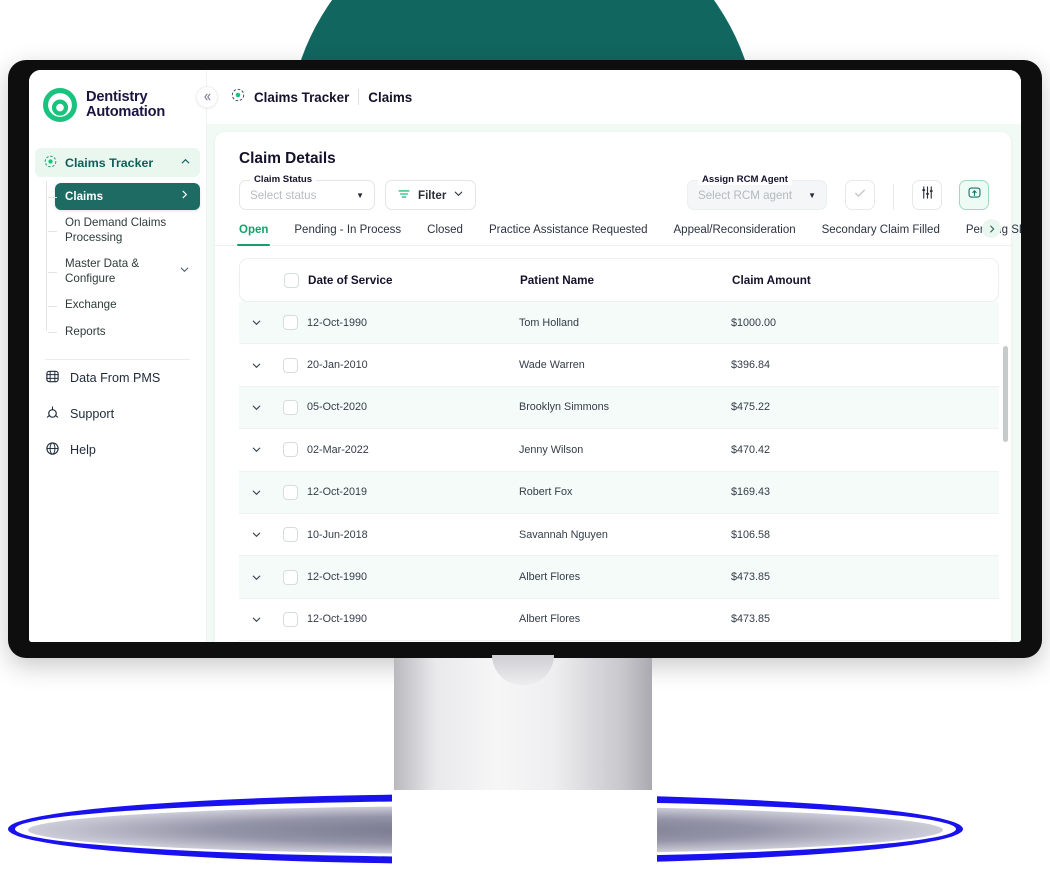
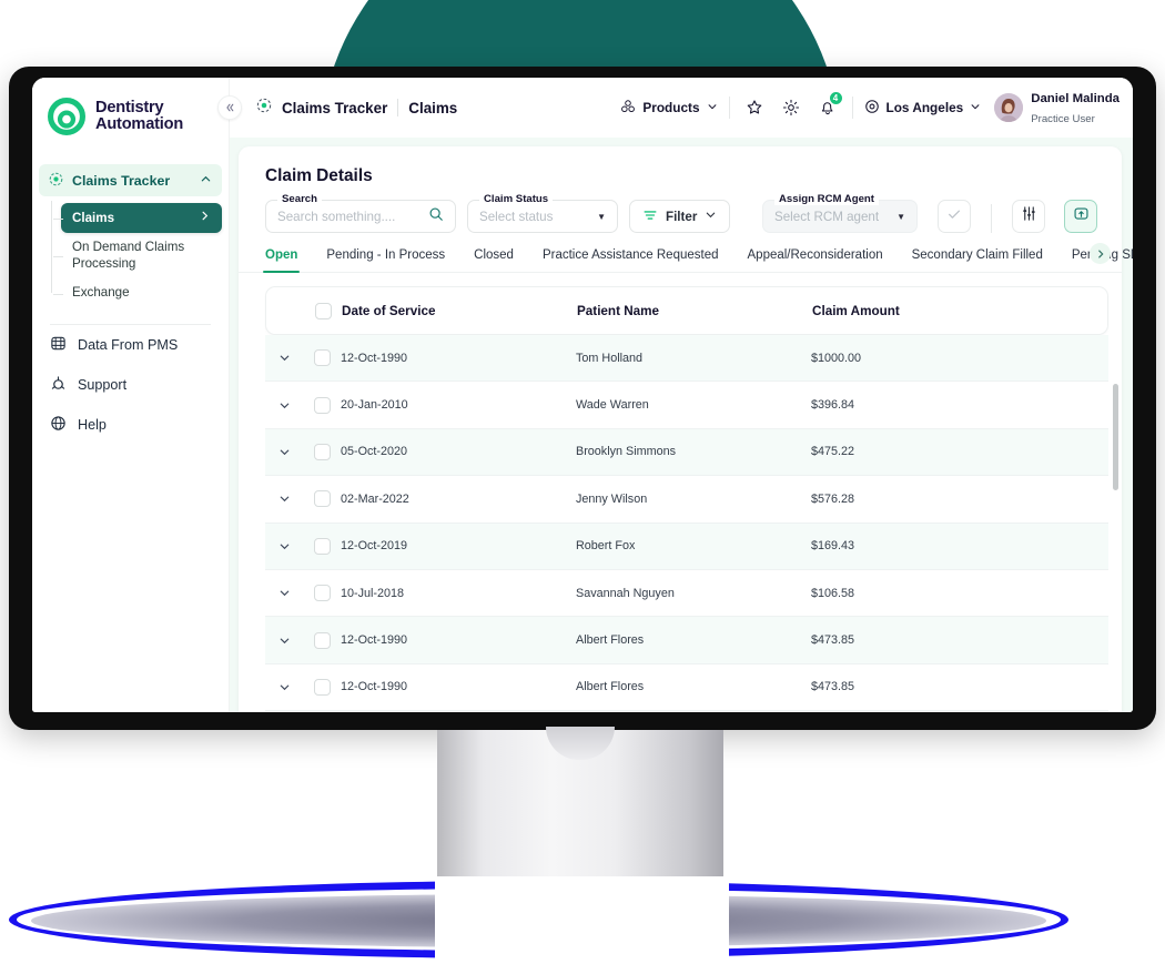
  Dentistry
  Automation
  Claims Tracker
  Claims
  On Demand Claims Processing
- Master Data & Configure
  Exchange
- Reports
  Data From PMS
  Support
  Help
  Claims Tracker
  Claims
+ Products
+ 4
+ Los Angeles
+ Daniel Malinda
+ Practice User
  Claim Details
+ Search
+ Search something....
  Claim Status
  Select status
  ▼
  Filter
  Assign RCM Agent
  Select RCM agent
  ▼
  Open
  Pending - In Process
  Closed
  Practice Assistance Requested
  Appeal/Reconsideration
  Secondary Claim Filled
  Date of Service
  Patient Name
  Claim Amount
  12-Oct-1990
  Tom Holland
  $1000.00
  20-Jan-2010
  Wade Warren
  $396.84
  05-Oct-2020
  Brooklyn Simmons
  $475.22
  02-Mar-2022
  Jenny Wilson
- $470.42
+ $576.28
  12-Oct-2019
  Robert Fox
  $169.43
- 10-Jun-2018
+ 10-Jul-2018
  Savannah Nguyen
  $106.58
  12-Oct-1990
  Albert Flores
  $473.85
  12-Oct-1990
  Albert Flores
  $473.85
